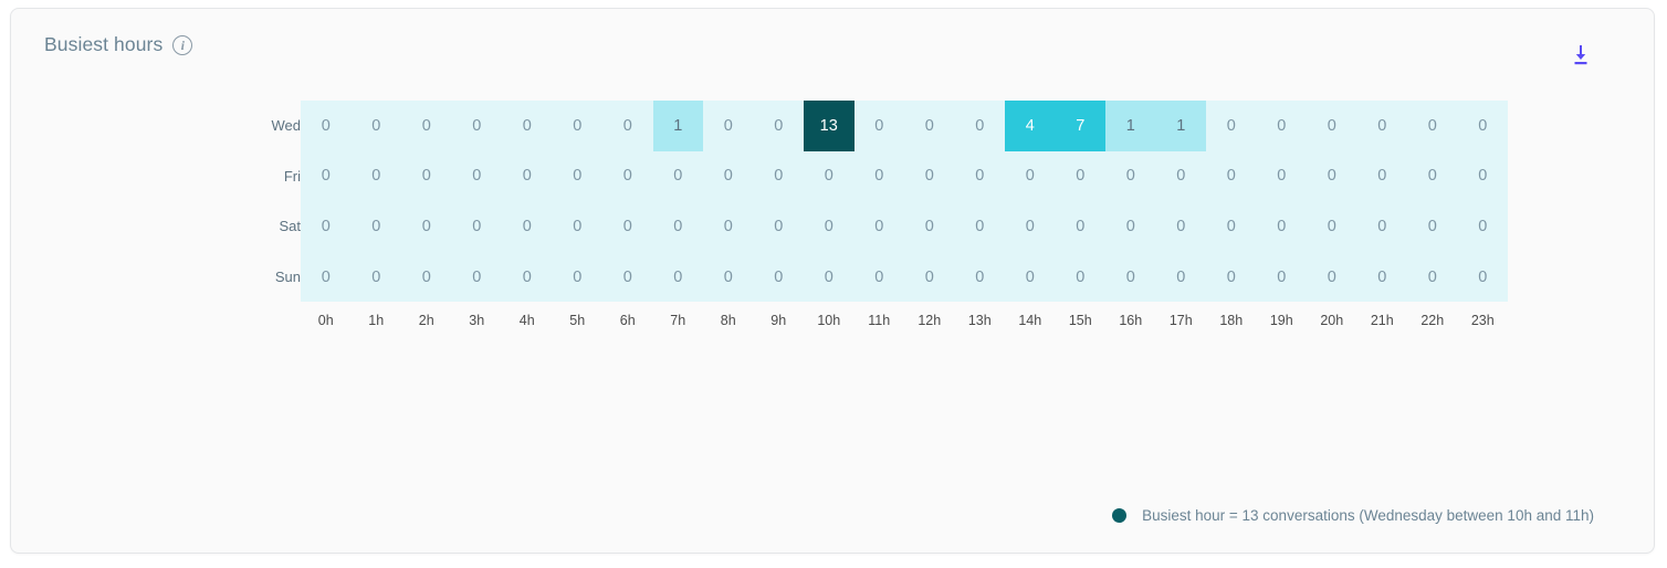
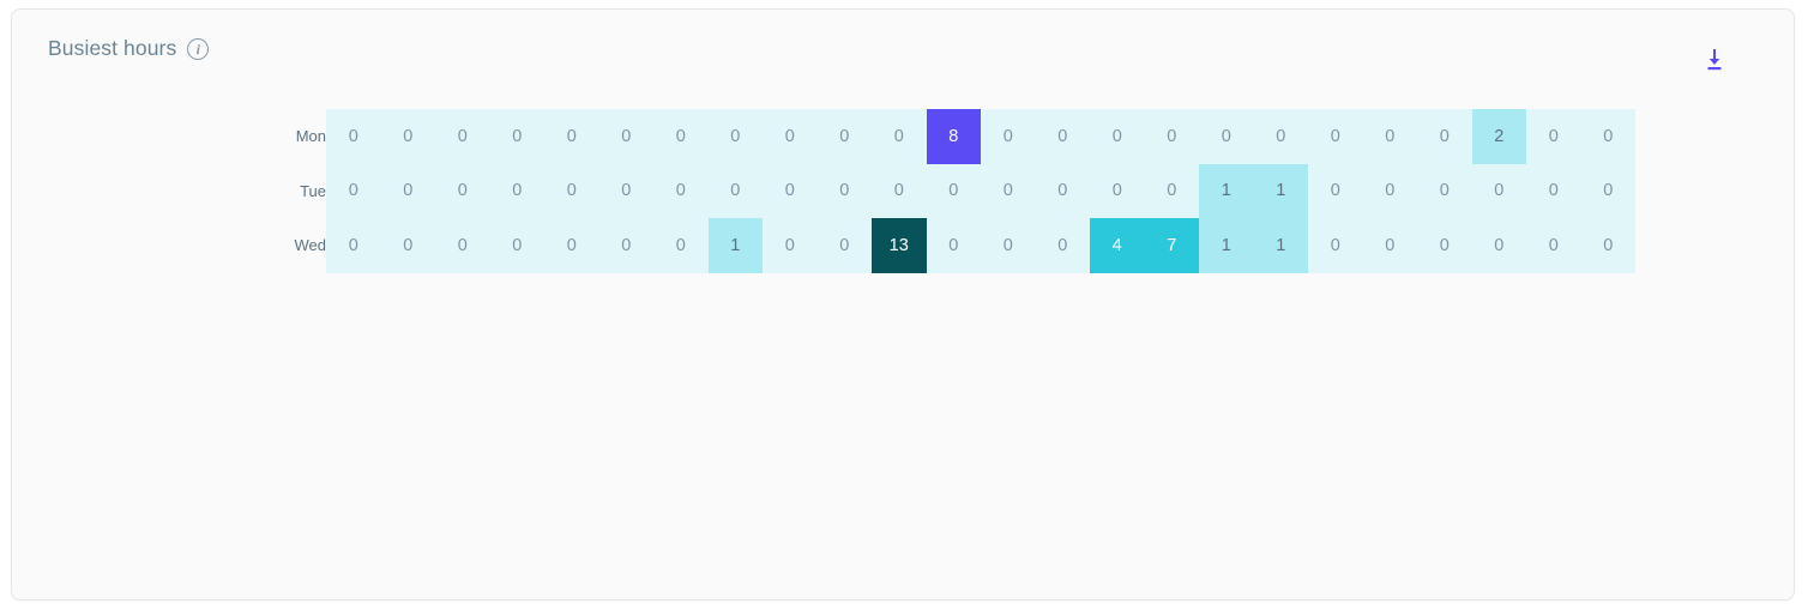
  Busiest hours
  i
+ Mon	0	0	0	0	0	0	0	0	0	0	0	8	0	0	0	0	0	0	0	0	0	2	0	0
+ Tue	0	0	0	0	0	0	0	0	0	0	0	0	0	0	0	0	1	1	0	0	0	0	0	0
  Wed	0	0	0	0	0	0	0	1	0	0	13	0	0	0	4	7	1	1	0	0	0	0	0	0
- Fri	0	0	0	0	0	0	0	0	0	0	0	0	0	0	0	0	0	0	0	0	0	0	0	0
- Sat	0	0	0	0	0	0	0	0	0	0	0	0	0	0	0	0	0	0	0	0	0	0	0	0
- Sun	0	0	0	0	0	0	0	0	0	0	0	0	0	0	0	0	0	0	0	0	0	0	0	0
- 	0h	1h	2h	3h	4h	5h	6h	7h	8h	9h	10h	11h	12h	13h	14h	15h	16h	17h	18h	19h	20h	21h	22h	23h
- Busiest hour = 13 conversations (Wednesday between 10h and 11h)
